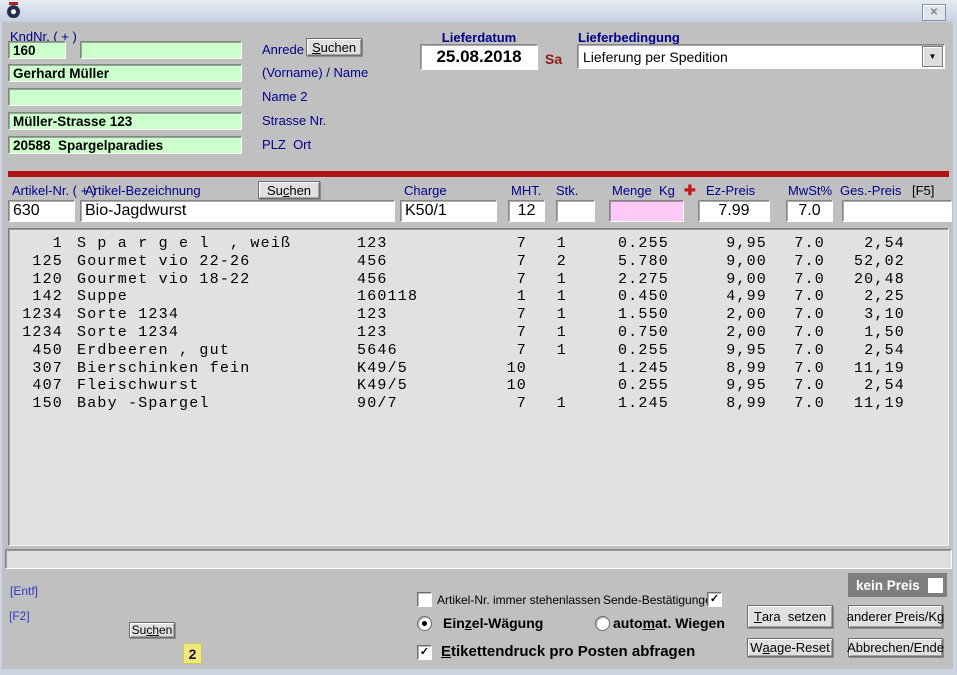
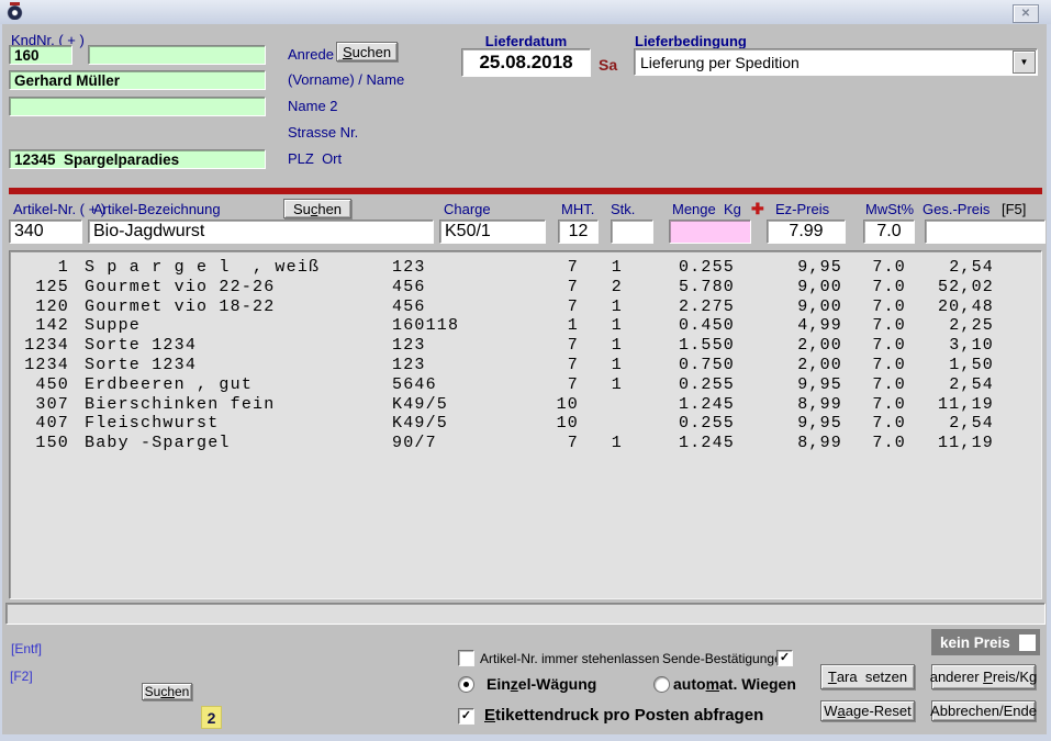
  ✕
  KndNr. ( + )
  160
  Anrede
  S
  uchen
  Gerhard Müller
  (Vorname) / Name
  Name 2
- Müller-Strasse 123
  Strasse Nr.
- 20588 Spargelparadies
+ 12345 Spargelparadies
  PLZ Ort
  Lieferdatum
  25.08.2018
  Sa
  Lieferbedingung
  Lieferung per Spedition
  ▼
  Artikel-Nr. ( + )
  Artikel-Bezeichnung
  Su
  c
  hen
  Charge
  MHT.
  Stk.
  Menge Kg
  ✚
  Ez-Preis
  MwSt%
  Ges.-Preis
  [F5]
- 630
+ 340
  Bio-Jagdwurst
  K50/1
  12
  7.99
  7.0
  1
  S p a r g e l , weiß
  123
  7
  1
  0.255
  9,95
  7.0
  2,54
  125
  Gourmet vio 22-26
  456
  7
  2
  5.780
  9,00
  7.0
  52,02
  120
  Gourmet vio 18-22
  456
  7
  1
  2.275
  9,00
  7.0
  20,48
  142
  Suppe
  160118
  1
  1
  0.450
  4,99
  7.0
  2,25
  1234
  Sorte 1234
  123
  7
  1
  1.550
  2,00
  7.0
  3,10
  1234
  Sorte 1234
  123
  7
  1
  0.750
  2,00
  7.0
  1,50
  450
  Erdbeeren , gut
  5646
  7
  1
  0.255
  9,95
  7.0
  2,54
  307
  Bierschinken fein
  K49/5
  10
  1.245
  8,99
  7.0
  11,19
  407
  Fleischwurst
  K49/5
  10
  0.255
  9,95
  7.0
  2,54
  150
  Baby -Spargel
  90/7
  7
  1
  1.245
  8,99
  7.0
  11,19
  [Entf]
  [F2]
  Su
  ch
  en
  2
  Artikel-Nr. immer stehenlassen
  Sende-Bestätigung
  ✓
  Einzel-Wägung
  automat. Wiegen
  ✓
  Etikettendruck pro Posten abfragen
  kein Preis
  T
  ara setzen
  anderer
  P
  reis/Kg
  W
  a
  age-Reset
  Abbrechen/Ende
